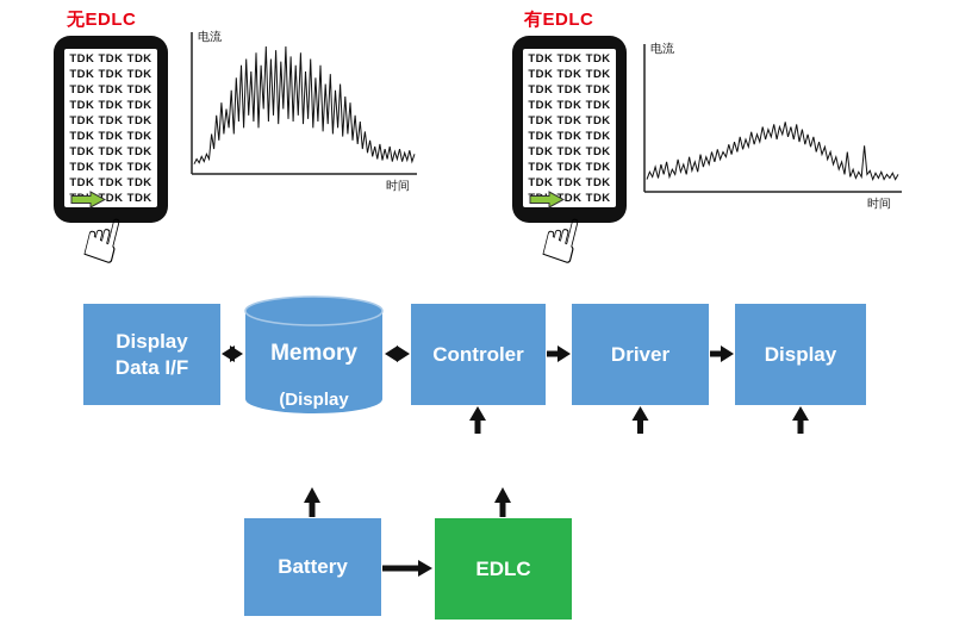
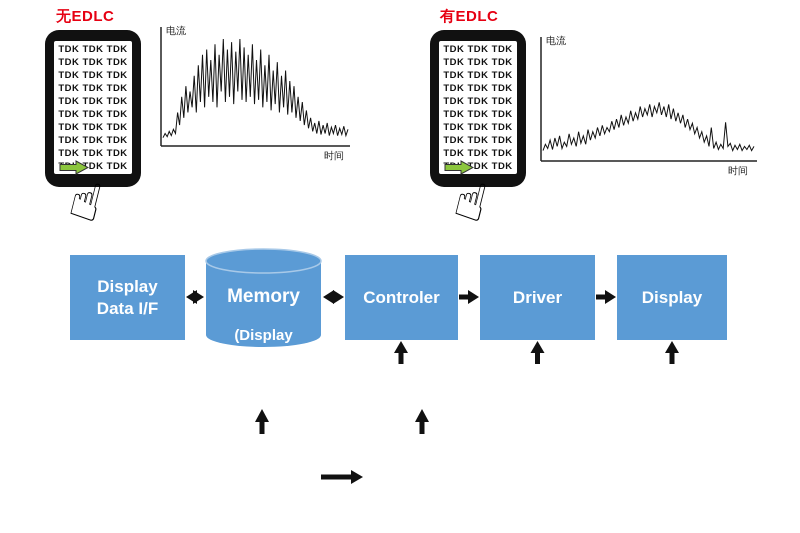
  无EDLC
  TDK TDK TDK
  TDK TDK TDK
  TDK TDK TDK
  TDK TDK TDK
  TDK TDK TDK
  TDK TDK TDK
  TDK TDK TDK
  TDK TDK TDK
  TDK TDK TDK
  电流
  时间
  有EDLC
  TDK TDK TDK
  TDK TDK TDK
  TDK TDK TDK
  TDK TDK TDK
  TDK TDK TDK
  TDK TDK TDK
  TDK TDK TDK
  TDK TDK TDK
  TDK TDK TDK
  电流
  时间
  Display
  Data I/F
  Memory
  (Display
  data)
  Controler
  Driver
  Display
- Battery
- EDLC
